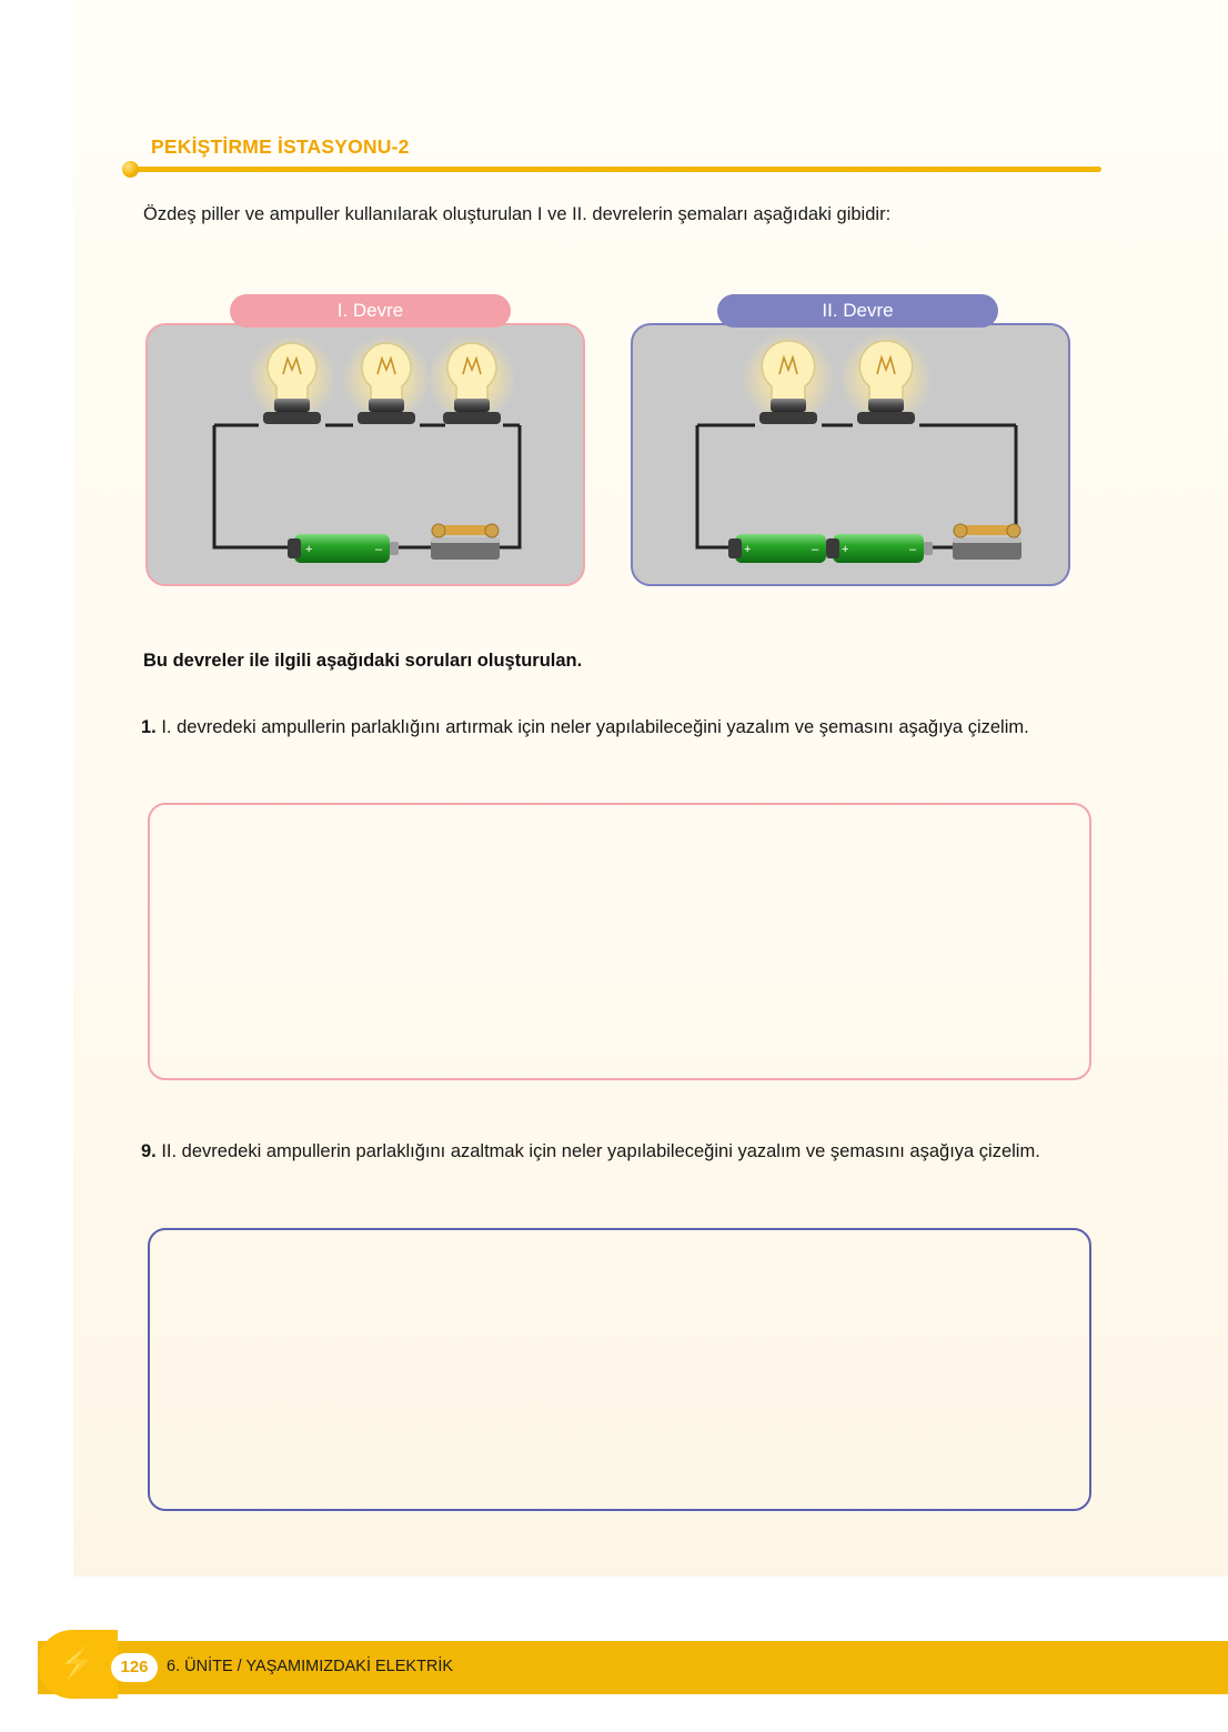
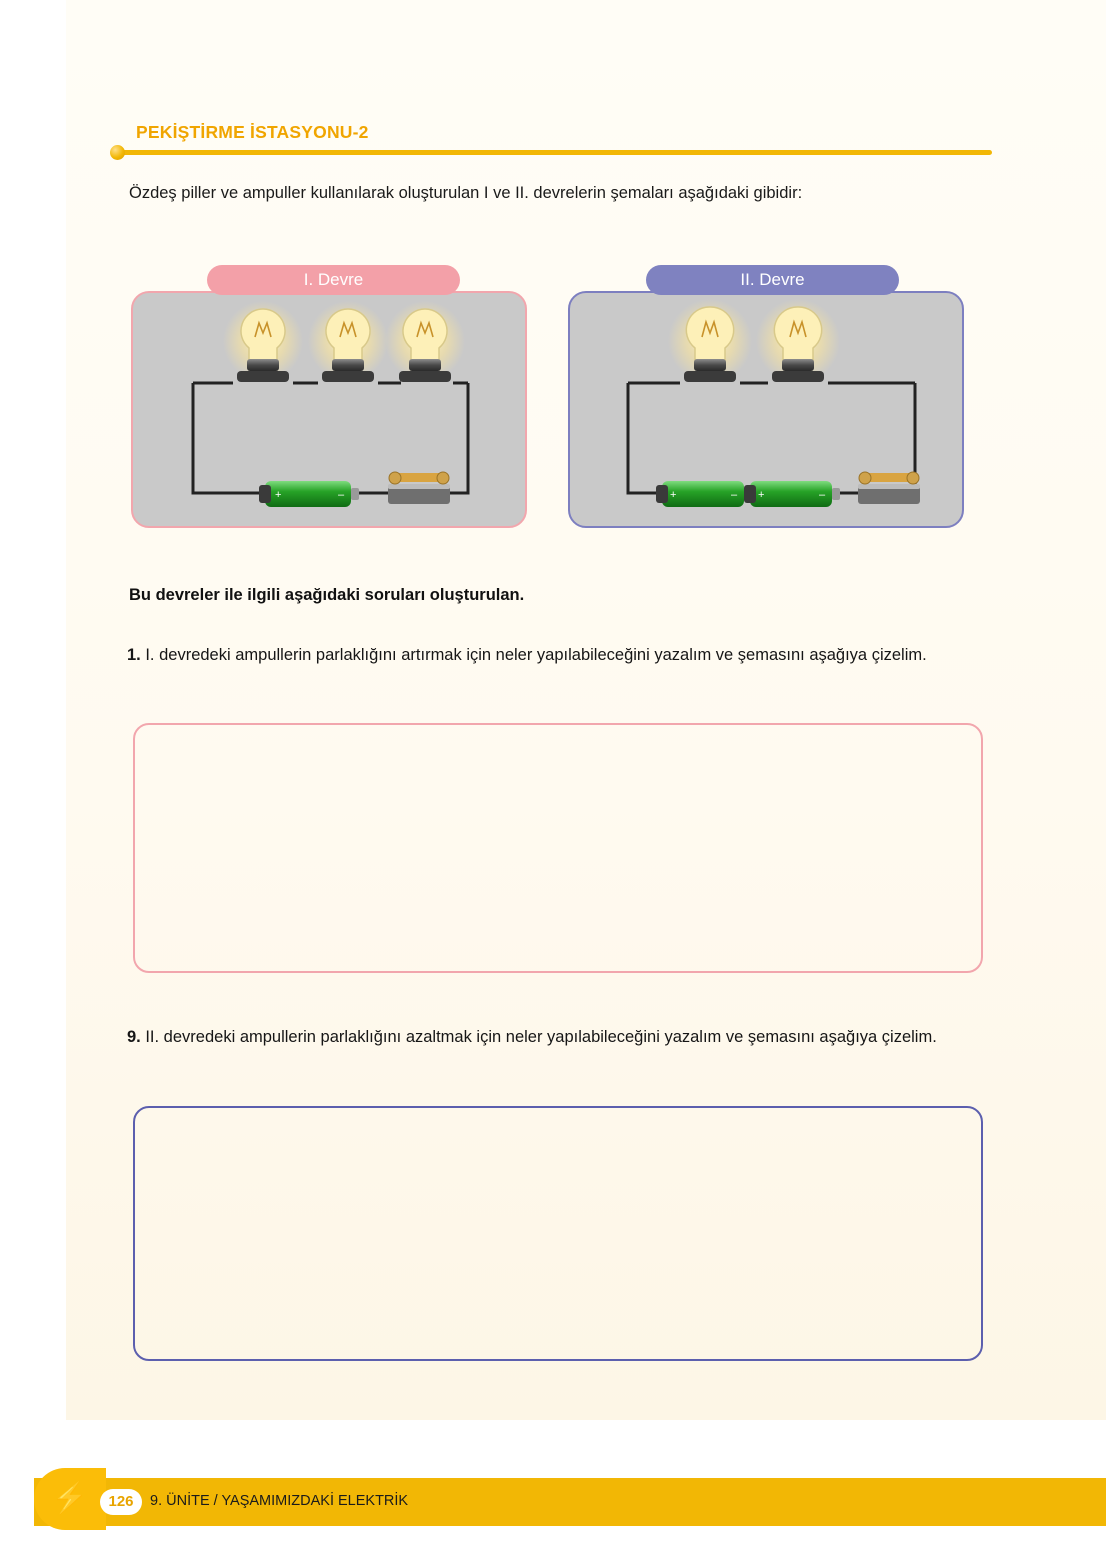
  PEKİŞTİRME İSTASYONU-2
  Özdeş piller ve ampuller kullanılarak oluşturulan I ve II. devrelerin şemaları aşağıdaki gibidir:
  I. Devre
  +
  –
  II. Devre
  +
  –
  +
  –
  Bu devreler ile ilgili aşağıdaki soruları oluşturulan.
  1. I. devredeki ampullerin parlaklığını artırmak için neler yapılabileceğini yazalım ve şemasını aşağıya çizelim.
  9. II. devredeki ampullerin parlaklığını azaltmak için neler yapılabileceğini yazalım ve şemasını aşağıya çizelim.
  ⚡
  126
- 6. ÜNİTE / YAŞAMIMIZDAKİ ELEKTRİK
+ 9. ÜNİTE / YAŞAMIMIZDAKİ ELEKTRİK
